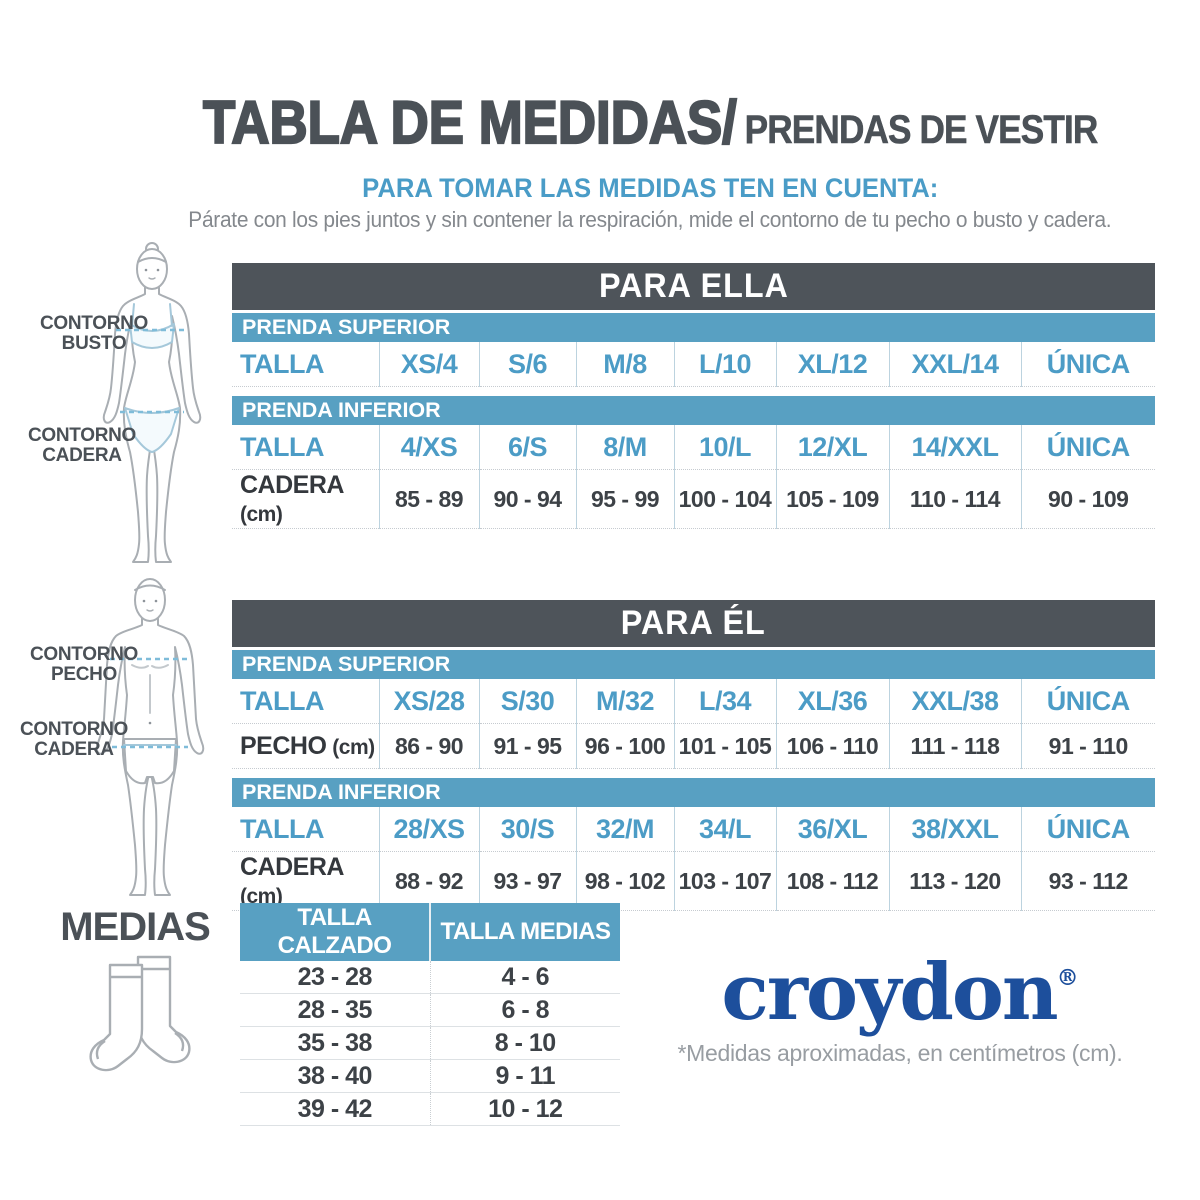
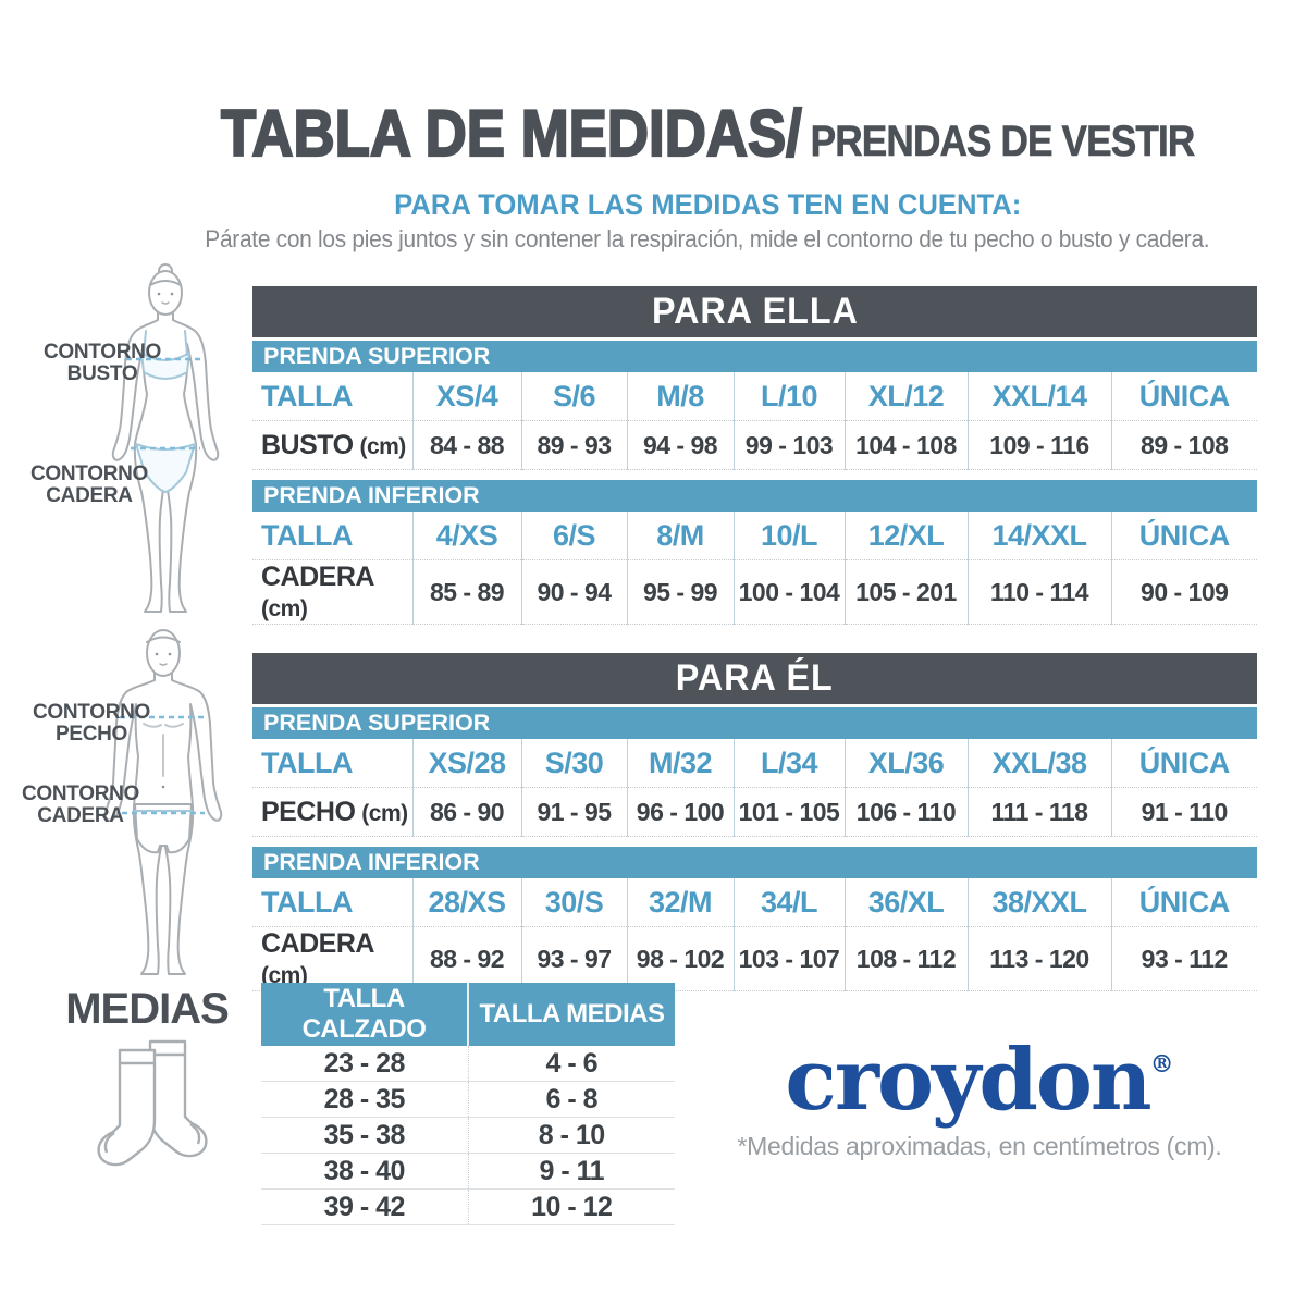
  TABLA DE MEDIDAS/ PRENDAS DE VESTIR
  PARA TOMAR LAS MEDIDAS TEN EN CUENTA:
  Párate con los pies juntos y sin contener la respiración, mide el contorno de tu pecho o busto y cadera.
  CONTORNO
  BUSTO
  CONTORNO
  CADERA
  CONTORNO
  PECHO
  CONTORNO
  CADERA
  PARA ELLA
  PRENDA SUPERIOR
  TALLA	XS/4	S/6	M/8	L/10	XL/12	XXL/14	ÚNICA
+ BUSTO (cm)	84 - 88	89 - 93	94 - 98	99 - 103	104 - 108	109 - 116	89 - 108
  PRENDA INFERIOR
  TALLA	4/XS	6/S	8/M	10/L	12/XL	14/XXL	ÚNICA
- CADERA (cm)	85 - 89	90 - 94	95 - 99	100 - 104	105 - 109	110 - 114	90 - 109
+ CADERA (cm)	85 - 89	90 - 94	95 - 99	100 - 104	105 - 201	110 - 114	90 - 109
  PARA ÉL
  PRENDA SUPERIOR
  TALLA	XS/28	S/30	M/32	L/34	XL/36	XXL/38	ÚNICA
  PECHO (cm)	86 - 90	91 - 95	96 - 100	101 - 105	106 - 110	111 - 118	91 - 110
  PRENDA INFERIOR
  TALLA	28/XS	30/S	32/M	34/L	36/XL	38/XXL	ÚNICA
  CADERA (cm)	88 - 92	93 - 97	98 - 102	103 - 107	108 - 112	113 - 120	93 - 112
  MEDIAS
  TALLA CALZADO	TALLA MEDIAS
  23 - 28	4 - 6
  28 - 35	6 - 8
  35 - 38	8 - 10
  38 - 40	9 - 11
  39 - 42	10 - 12
  croydon®
  *Medidas aproximadas, en centímetros (cm).
